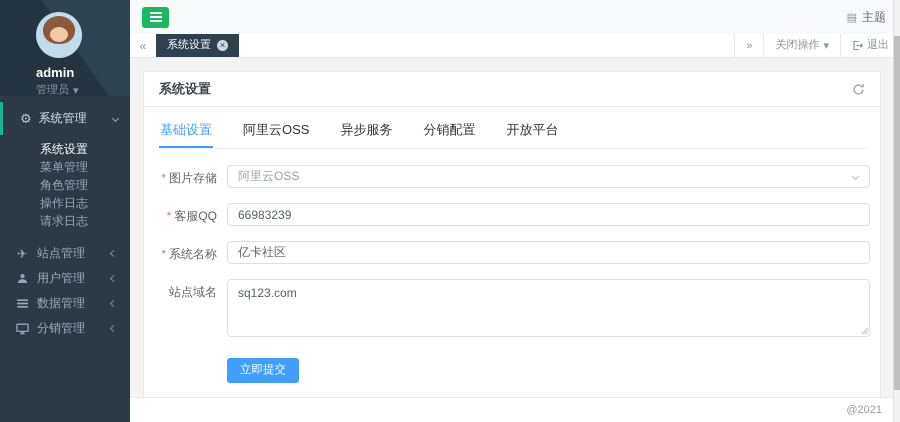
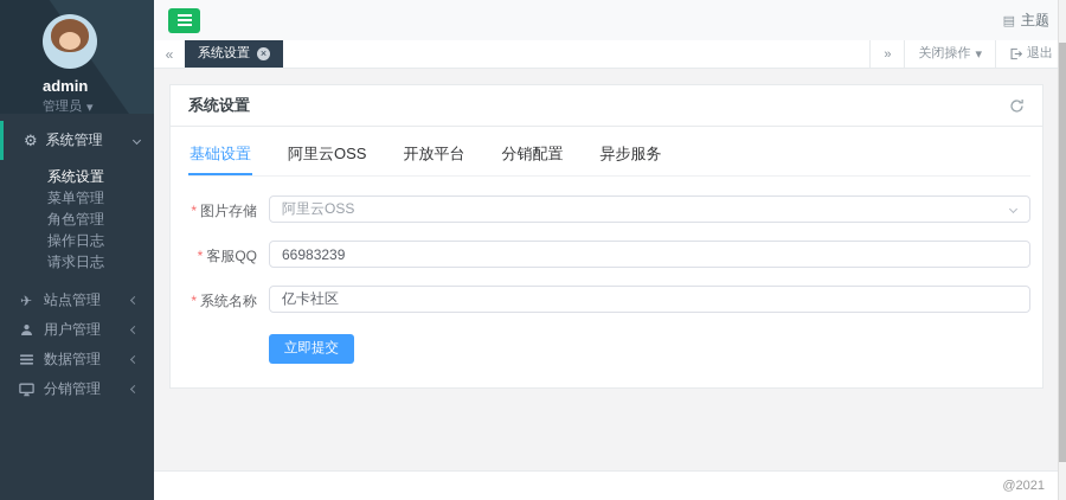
  admin
  管理员
  ▾
  ⚙
  系统管理
  系统设置
  菜单管理
  角色管理
  操作日志
  请求日志
  ✈
  站点管理
  用户管理
  数据管理
  分销管理
  ▤
  主题
  «
  系统设置
  ×
  »
  关闭操作
  ▾
  退出
  系统设置
  基础设置
  阿里云OSS
- 异步服务
+ 开放平台
  分销配置
- 开放平台
+ 异步服务
  图片存储
  阿里云OSS
  客服QQ
  66983239
  系统名称
  亿卡社区
- 站点域名
- sq123.com
  立即提交
  @2021
